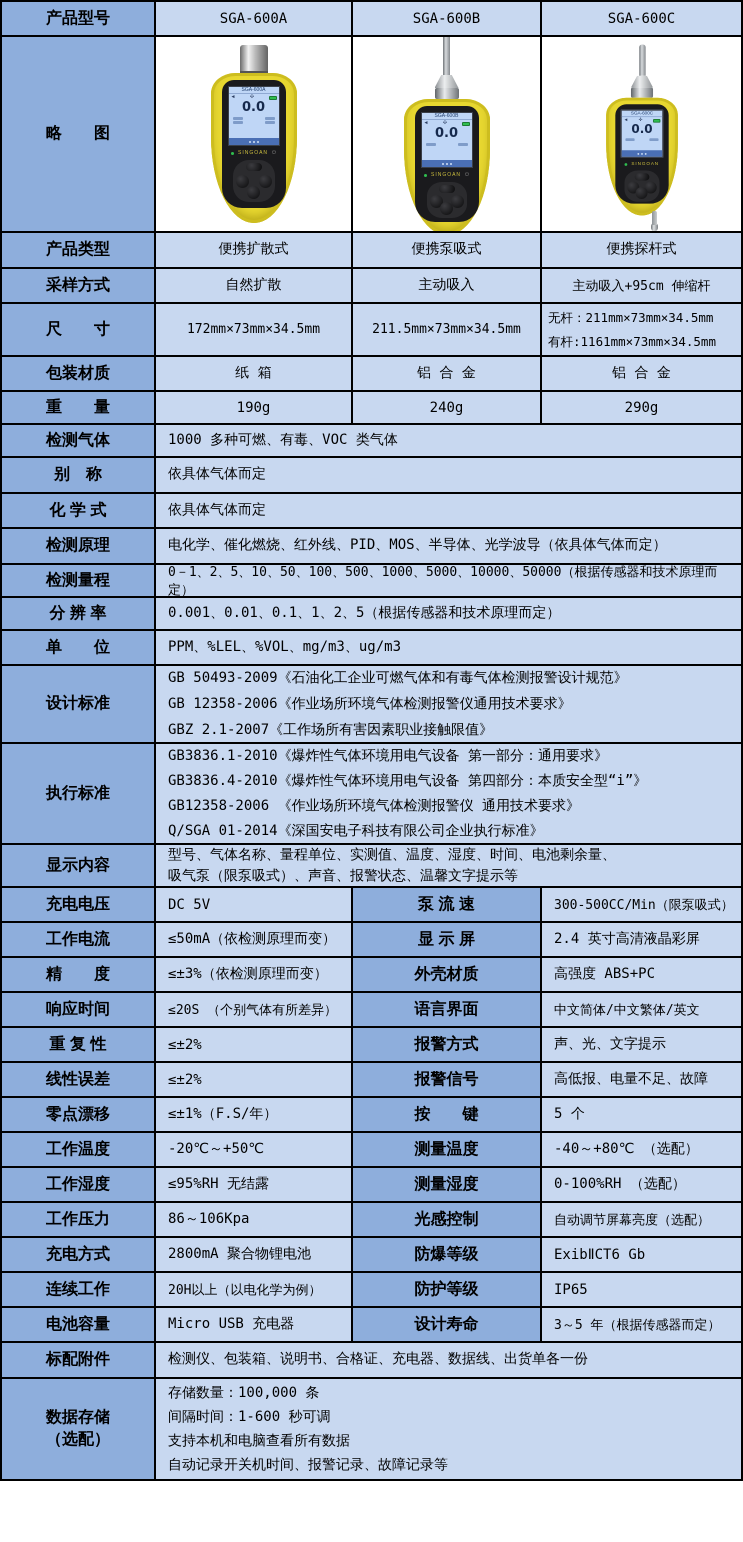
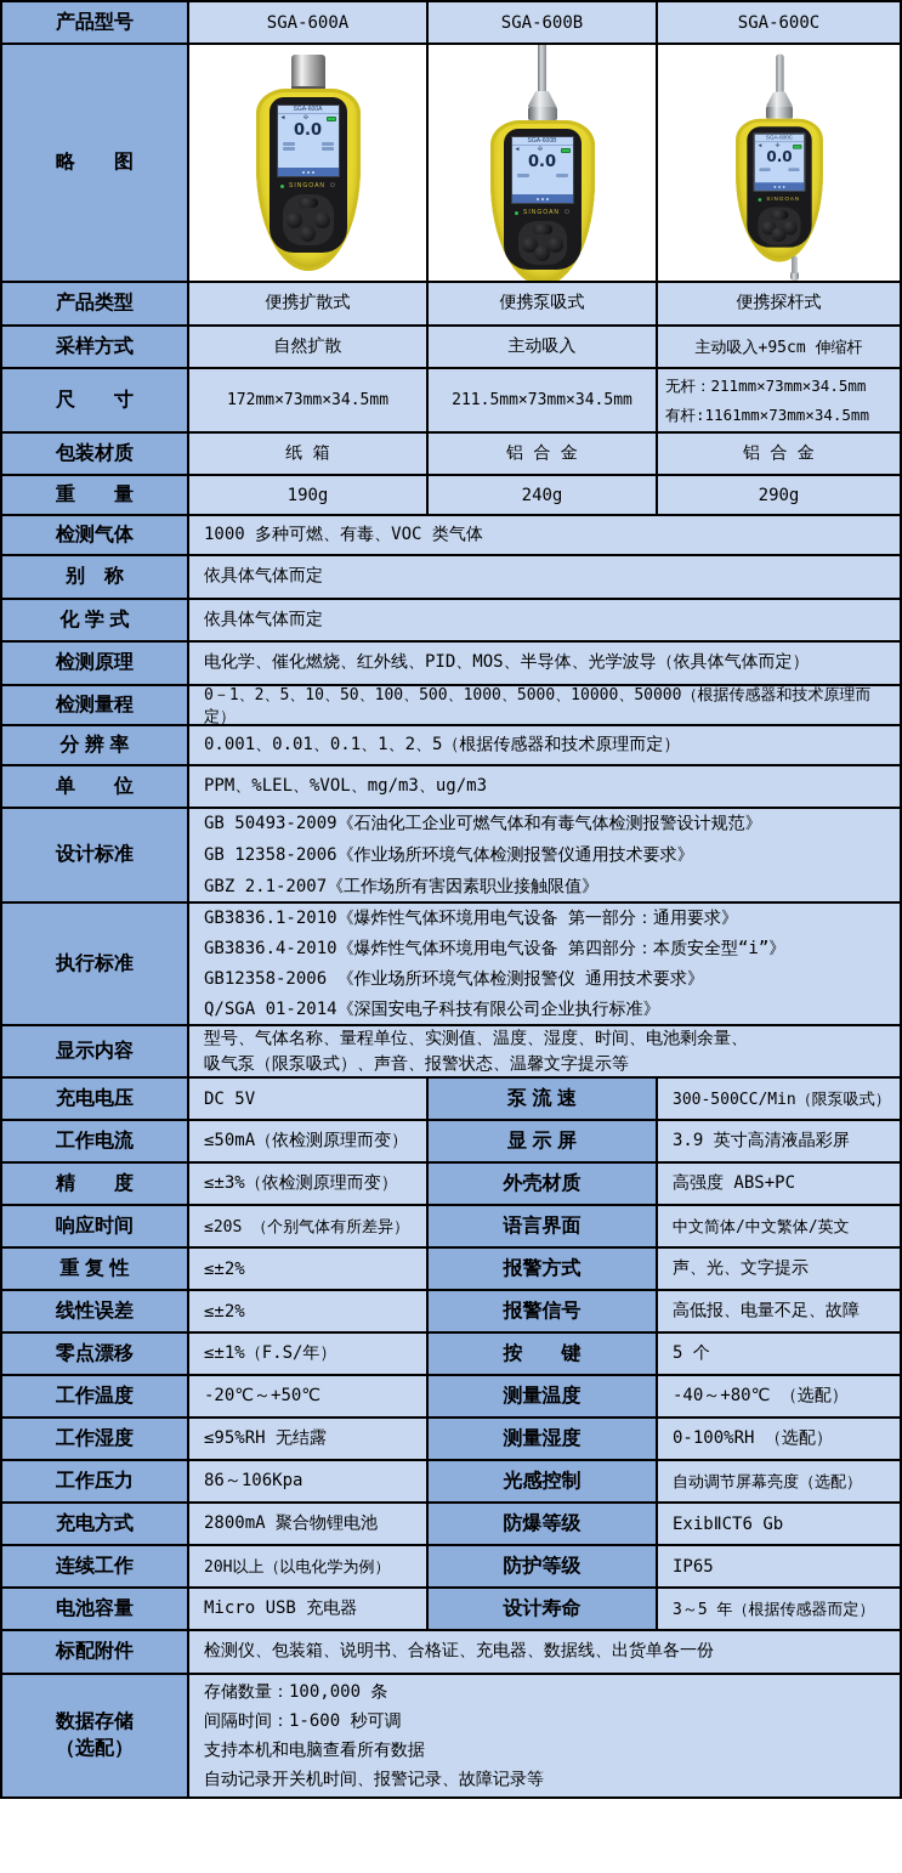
  产品型号
  SGA-600A
  SGA-600B
  SGA-600C
  略 图
  0.0
  0.0
  0.0
  产品类型
  便携扩散式
  便携泵吸式
  便携探杆式
  采样方式
  自然扩散
  主动吸入
  主动吸入+95cm 伸缩杆
  尺 寸
  172mm×73mm×34.5mm
  211.5mm×73mm×34.5mm
  无杆：211mm×73mm×34.5mm
  有杆:1161mm×73mm×34.5mm
  包装材质
  纸 箱
  铝 合 金
  铝 合 金
  重 量
  190g
  240g
  290g
  检测气体
  1000 多种可燃、有毒、VOC 类气体
  别 称
  依具体气体而定
  化 学 式
  依具体气体而定
  检测原理
  电化学、催化燃烧、红外线、PID、MOS、半导体、光学波导（依具体气体而定）
  检测量程
  0－1、2、5、10、50、100、500、1000、5000、10000、50000（根据传感器和技术原理而定）
  分 辨 率
  0.001、0.01、0.1、1、2、5（根据传感器和技术原理而定）
  单 位
  PPM、%LEL、%VOL、mg/m3、ug/m3
  设计标准
  GB 50493-2009《石油化工企业可燃气体和有毒气体检测报警设计规范》
  GB 12358-2006《作业场所环境气体检测报警仪通用技术要求》
  GBZ 2.1-2007《工作场所有害因素职业接触限值》
  执行标准
  GB3836.1-2010《爆炸性气体环境用电气设备 第一部分：通用要求》
  GB3836.4-2010《爆炸性气体环境用电气设备 第四部分：本质安全型“i”》
  GB12358-2006 《作业场所环境气体检测报警仪 通用技术要求》
  Q/SGA 01-2014《深国安电子科技有限公司企业执行标准》
  显示内容
  型号、气体名称、量程单位、实测值、温度、湿度、时间、电池剩余量、
  吸气泵（限泵吸式）、声音、报警状态、温馨文字提示等
  充电电压
  DC 5V
  泵 流 速
  300-500CC/Min（限泵吸式）
  工作电流
  ≤50mA（依检测原理而变）
  显 示 屏
- 2.4 英寸高清液晶彩屏
+ 3.9 英寸高清液晶彩屏
  精 度
  ≤±3%（依检测原理而变）
  外壳材质
  高强度 ABS+PC
  响应时间
  ≤20S （个别气体有所差异）
  语言界面
  中文简体/中文繁体/英文
  重 复 性
  ≤±2%
  报警方式
  声、光、文字提示
  线性误差
  ≤±2%
  报警信号
  高低报、电量不足、故障
  零点漂移
  ≤±1%（F.S/年）
  按 键
  5 个
  工作温度
  -20℃～+50℃
  测量温度
  -40～+80℃ （选配）
  工作湿度
  ≤95%RH 无结露
  测量湿度
  0-100%RH （选配）
  工作压力
  86～106Kpa
  光感控制
  自动调节屏幕亮度（选配）
  充电方式
  2800mA 聚合物锂电池
  防爆等级
  ExibⅡCT6 Gb
  连续工作
  20H以上（以电化学为例）
  防护等级
  IP65
  电池容量
  Micro USB 充电器
  设计寿命
  3～5 年（根据传感器而定）
  标配附件
  检测仪、包装箱、说明书、合格证、充电器、数据线、出货单各一份
  数据存储
  （选配）
  存储数量：100,000 条
  间隔时间：1-600 秒可调
  支持本机和电脑查看所有数据
  自动记录开关机时间、报警记录、故障记录等
